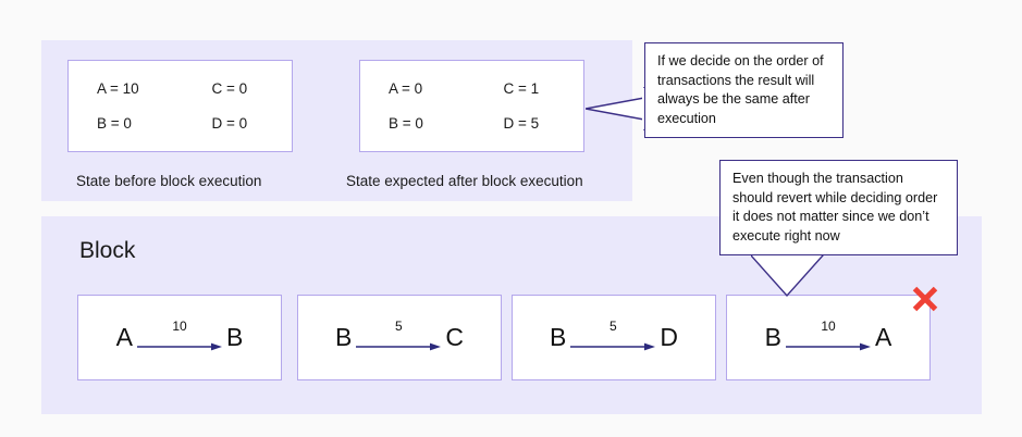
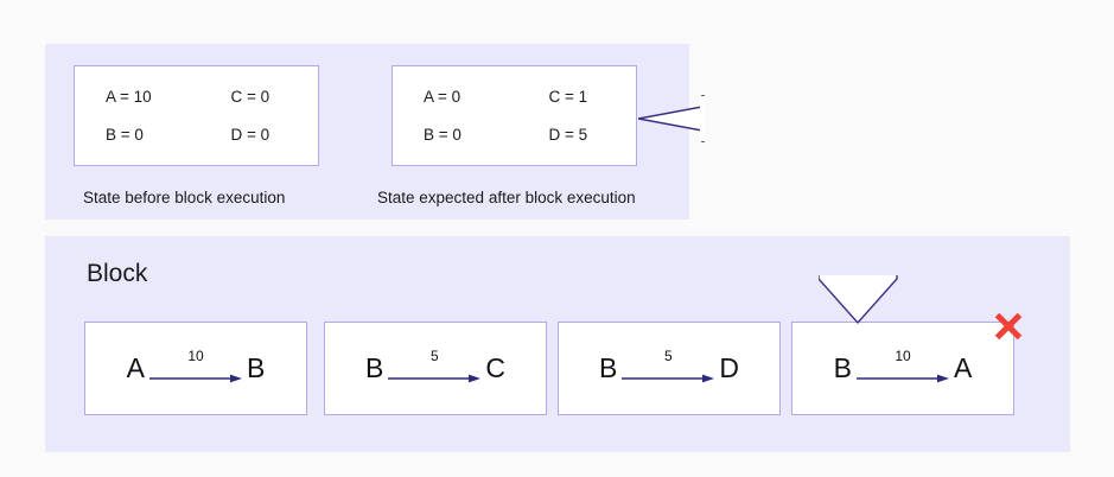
  A = 10
  C = 0
  B = 0
  D = 0
  A = 0
  C = 1
  B = 0
  D = 5
  State before block execution
  State expected after block execution
  Block
  A
  10
  B
  B
  5
  C
  B
  5
  D
  B
  10
  A
- If we decide on the order of transactions the result will always be the same after execution
- Even though the transaction should revert while deciding order it does not matter since we don’t execute right now
